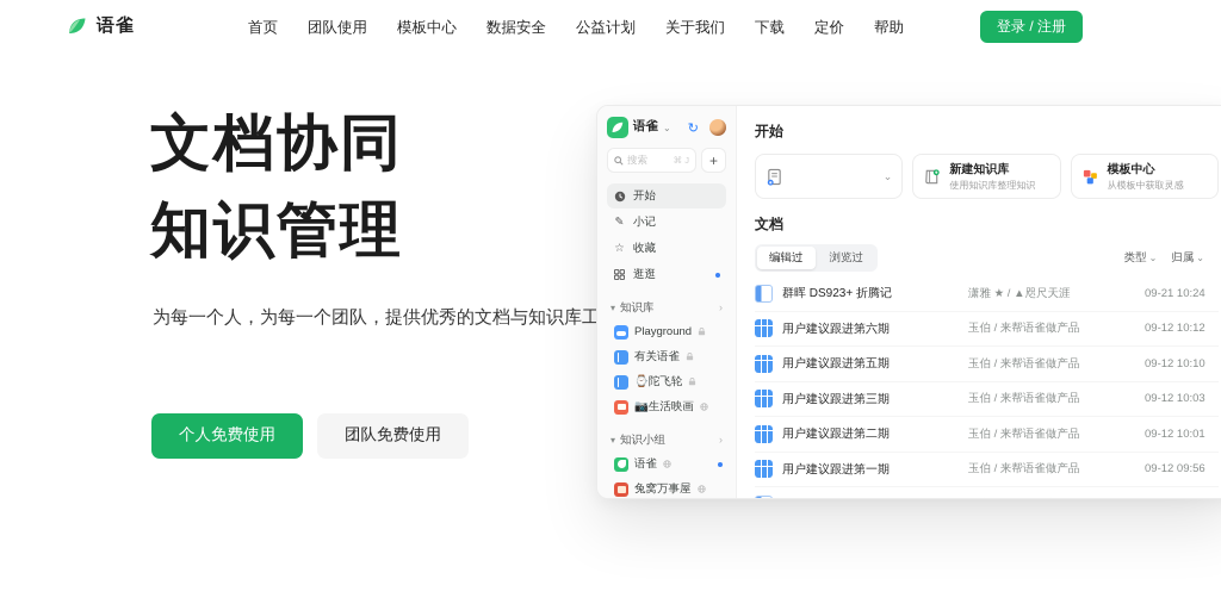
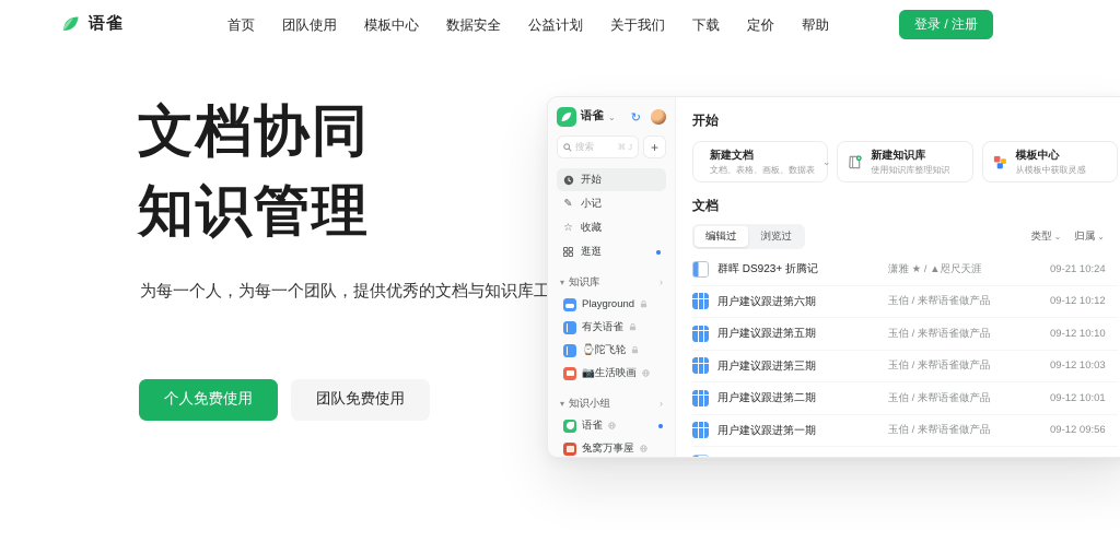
  语雀
  首页
  团队使用
  模板中心
  数据安全
  公益计划
  关于我们
  下载
  定价
  帮助
  登录 / 注册
  文档协同
  知识管理
  为每一个人，为每一个团队，提供优秀的文档与知识库工
  个人免费使用
  团队免费使用
  语雀
  ⌄
  ↻
  搜索
  ⌘ J
  +
  开始
  ✎
  小记
  ☆
  收藏
  逛逛
  ▾
  知识库
  ›
  Playground
  有关语雀
  ⌚陀飞轮
  📷生活映画
  ▾
  知识小组
  ›
  语雀
  兔窝万事屋
  开始
+ 新建文档
+ 文档、表格、画板、数据表
  ⌄
  新建知识库
  使用知识库整理知识
  模板中心
  从模板中获取灵感
  文档
  编辑过
  浏览过
  类型
  ⌄
  归属
  ⌄
  群晖 DS923+ 折腾记
  潇雅 ★ / ▲咫尺天涯
  09-21 10:24
  用户建议跟进第六期
  玉伯 / 来帮语雀做产品
  09-12 10:12
  用户建议跟进第五期
  玉伯 / 来帮语雀做产品
  09-12 10:10
  用户建议跟进第三期
  玉伯 / 来帮语雀做产品
  09-12 10:03
  用户建议跟进第二期
  玉伯 / 来帮语雀做产品
  09-12 10:01
  用户建议跟进第一期
  玉伯 / 来帮语雀做产品
  09-12 09:56
